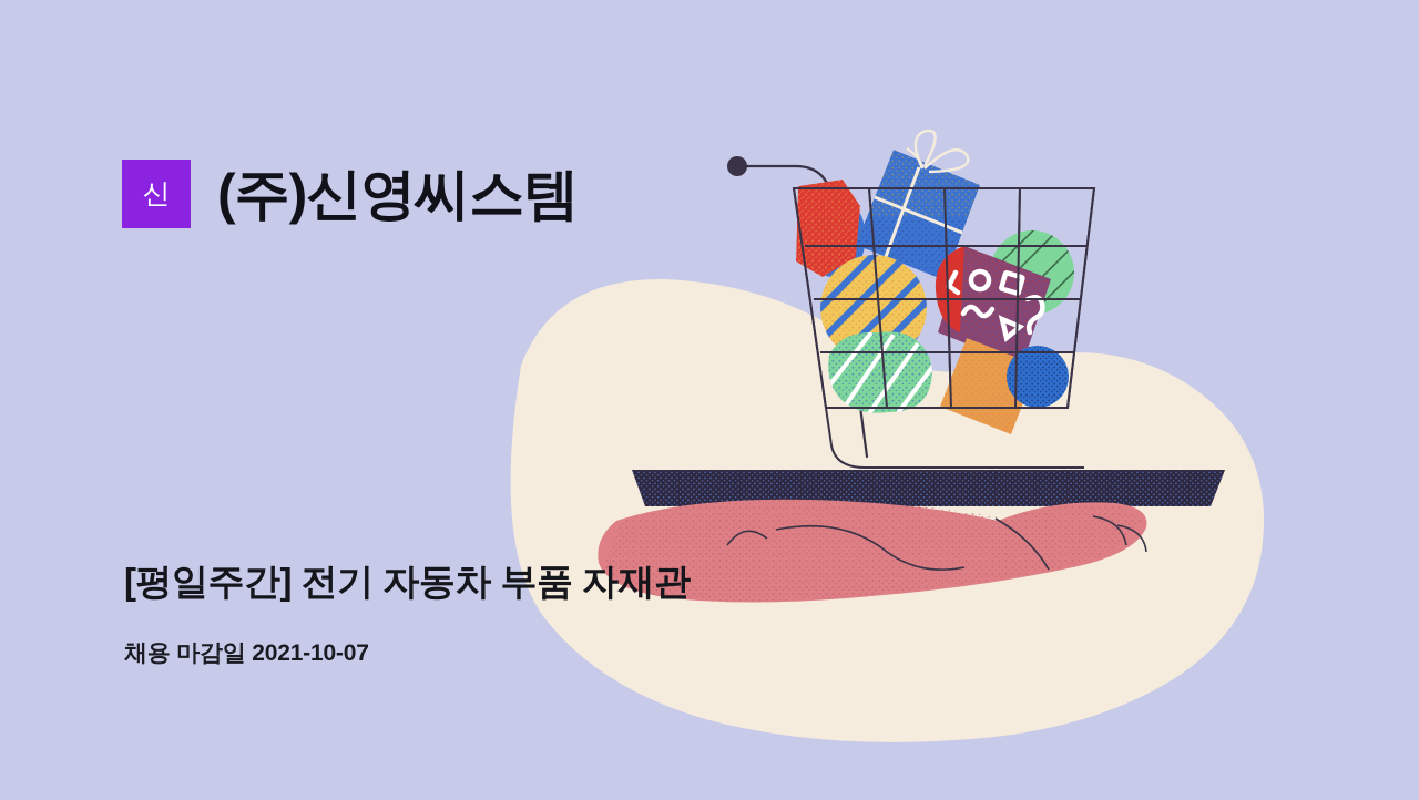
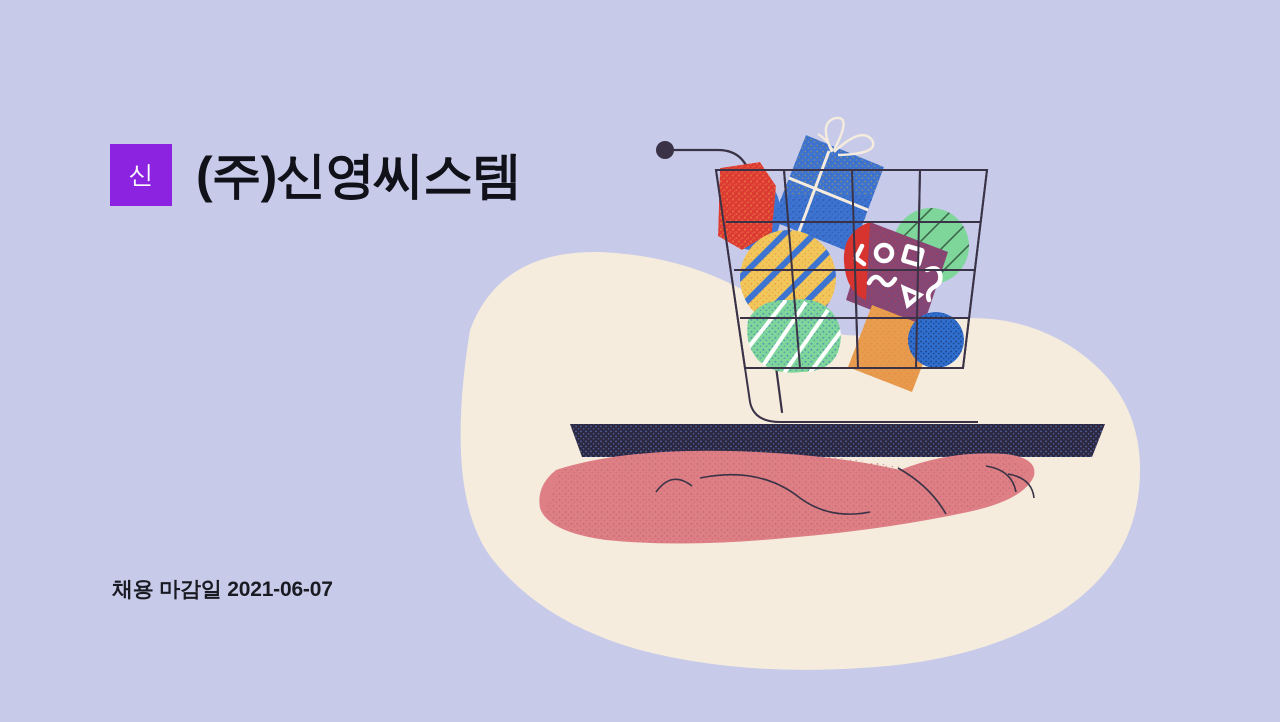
  신
  (주)신영씨스템
- [평일주간] 전기 자동차 부품 자재관
- 채용 마감일 2021-10-07
+ 채용 마감일 2021-06-07
